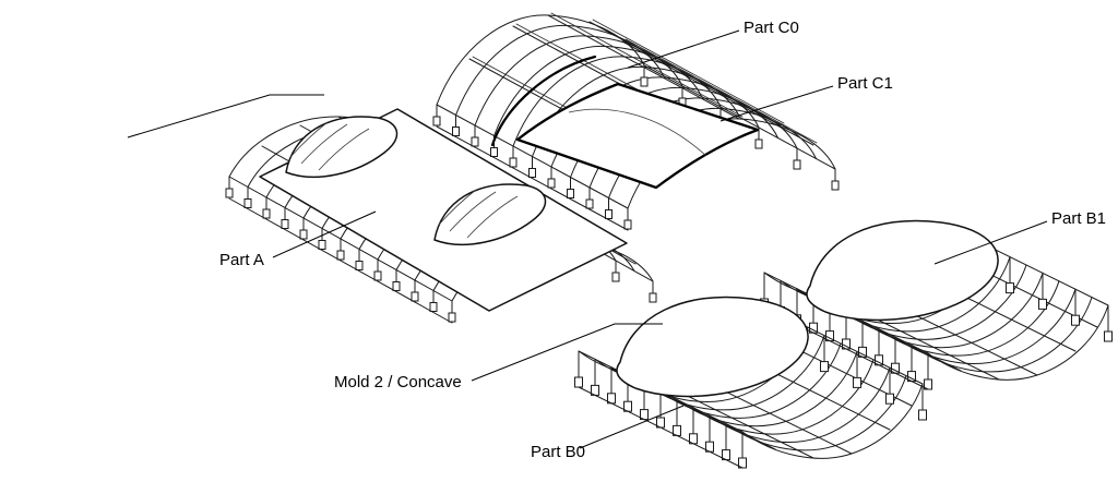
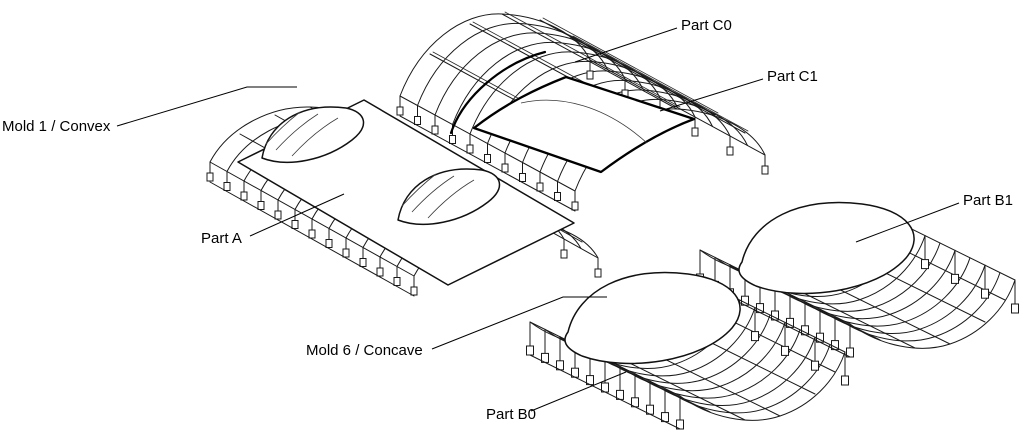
+ Mold 1 / Convex
  Part A
  Part C0
  Part C1
  Part B1
- Mold 2 / Concave
+ Mold 6 / Concave
  Part B0
